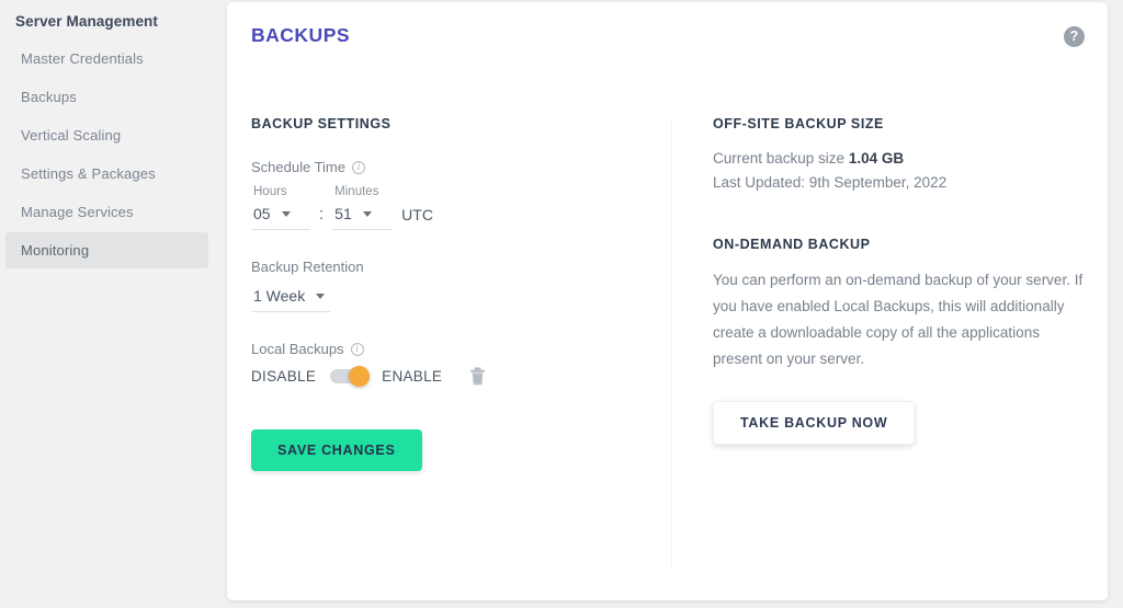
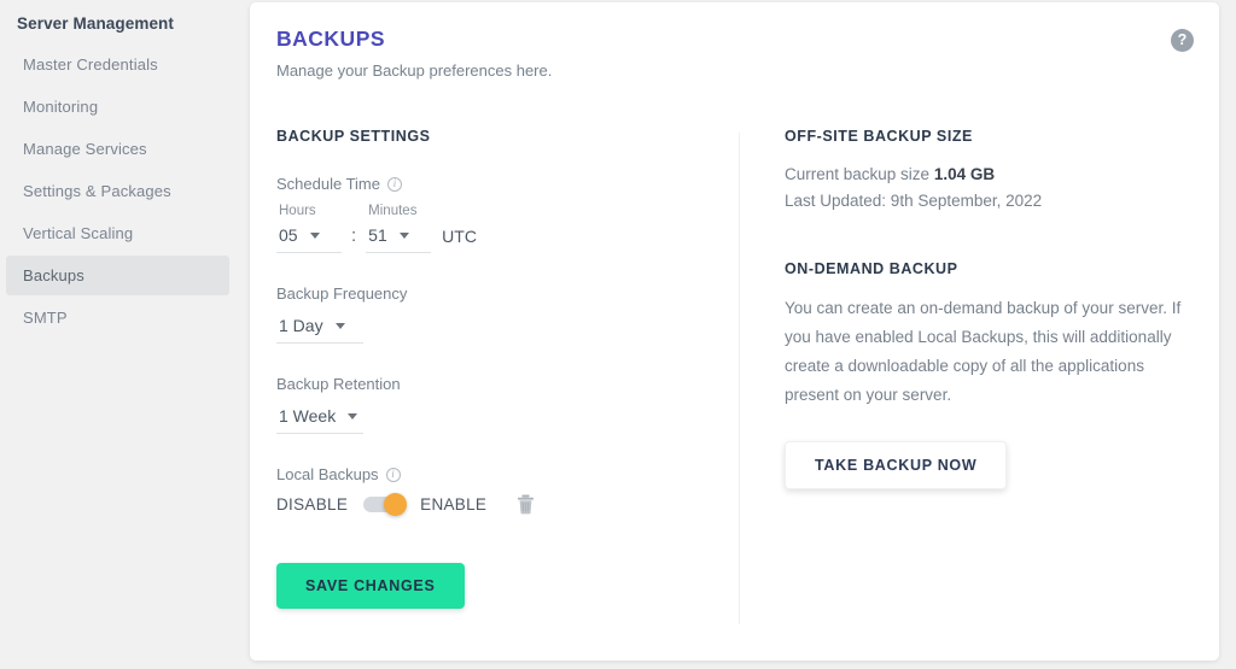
  Server Management
  Master Credentials
- Backups
+ Monitoring
- Vertical Scaling
+ Manage Services
  Settings & Packages
- Manage Services
+ Vertical Scaling
- Monitoring
+ Backups
+ SMTP
  ?
  BACKUPS
+ Manage your Backup preferences here.
  BACKUP SETTINGS
  Schedule Time
  i
  Hours
  05
  :
  Minutes
  51
  UTC
+ Backup Frequency
+ 1 Day
  Backup Retention
  1 Week
  Local Backups
  i
  DISABLE
  ENABLE
  SAVE CHANGES
  OFF-SITE BACKUP SIZE
  Current backup size 1.04 GB
  Last Updated: 9th September, 2022
  ON-DEMAND BACKUP
- You can perform an on-demand backup of your server. If you have enabled Local Backups, this will additionally create a downloadable copy of all the applications present on your server.
+ You can create an on-demand backup of your server. If you have enabled Local Backups, this will additionally create a downloadable copy of all the applications present on your server.
  TAKE BACKUP NOW
